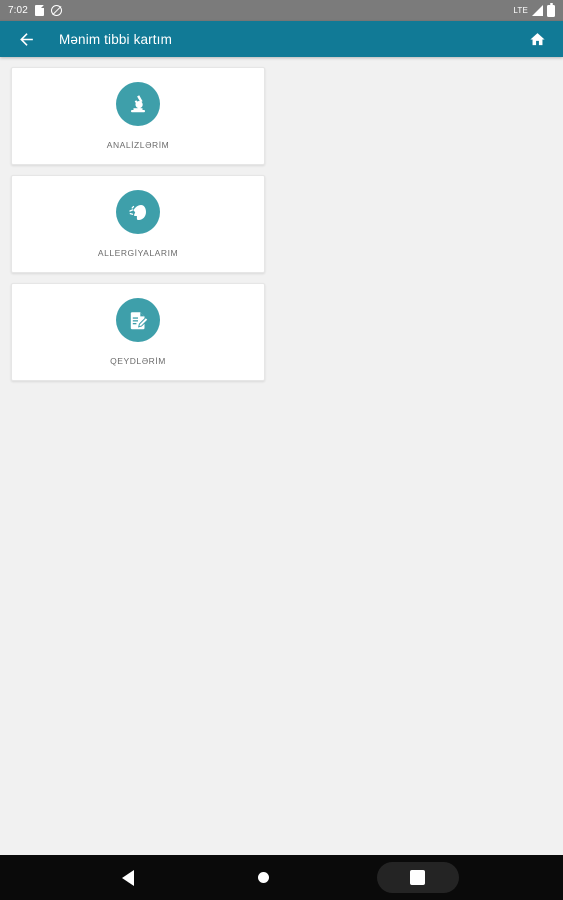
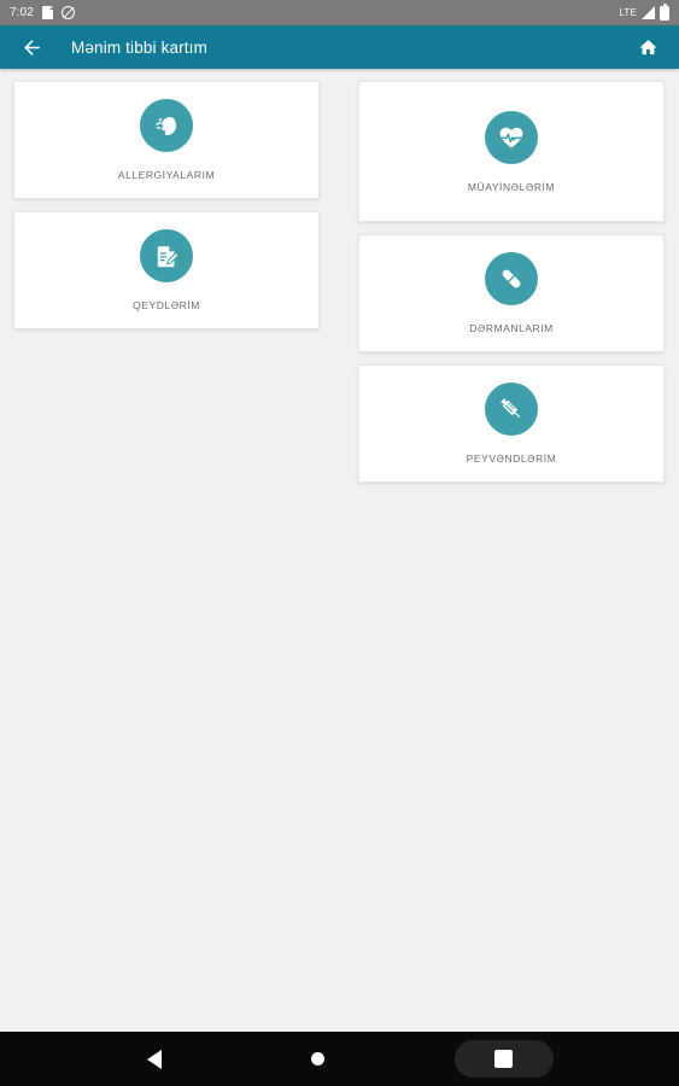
  7:02
  LTE
  Mənim tibbi kartım
- ANALİZLƏRİM
  ALLERGİYALARIM
  QEYDLƏRİM
+ MÜAYİNƏLƏRİM
+ DƏRMANLARIM
+ PEYVƏNDLƏRİM
